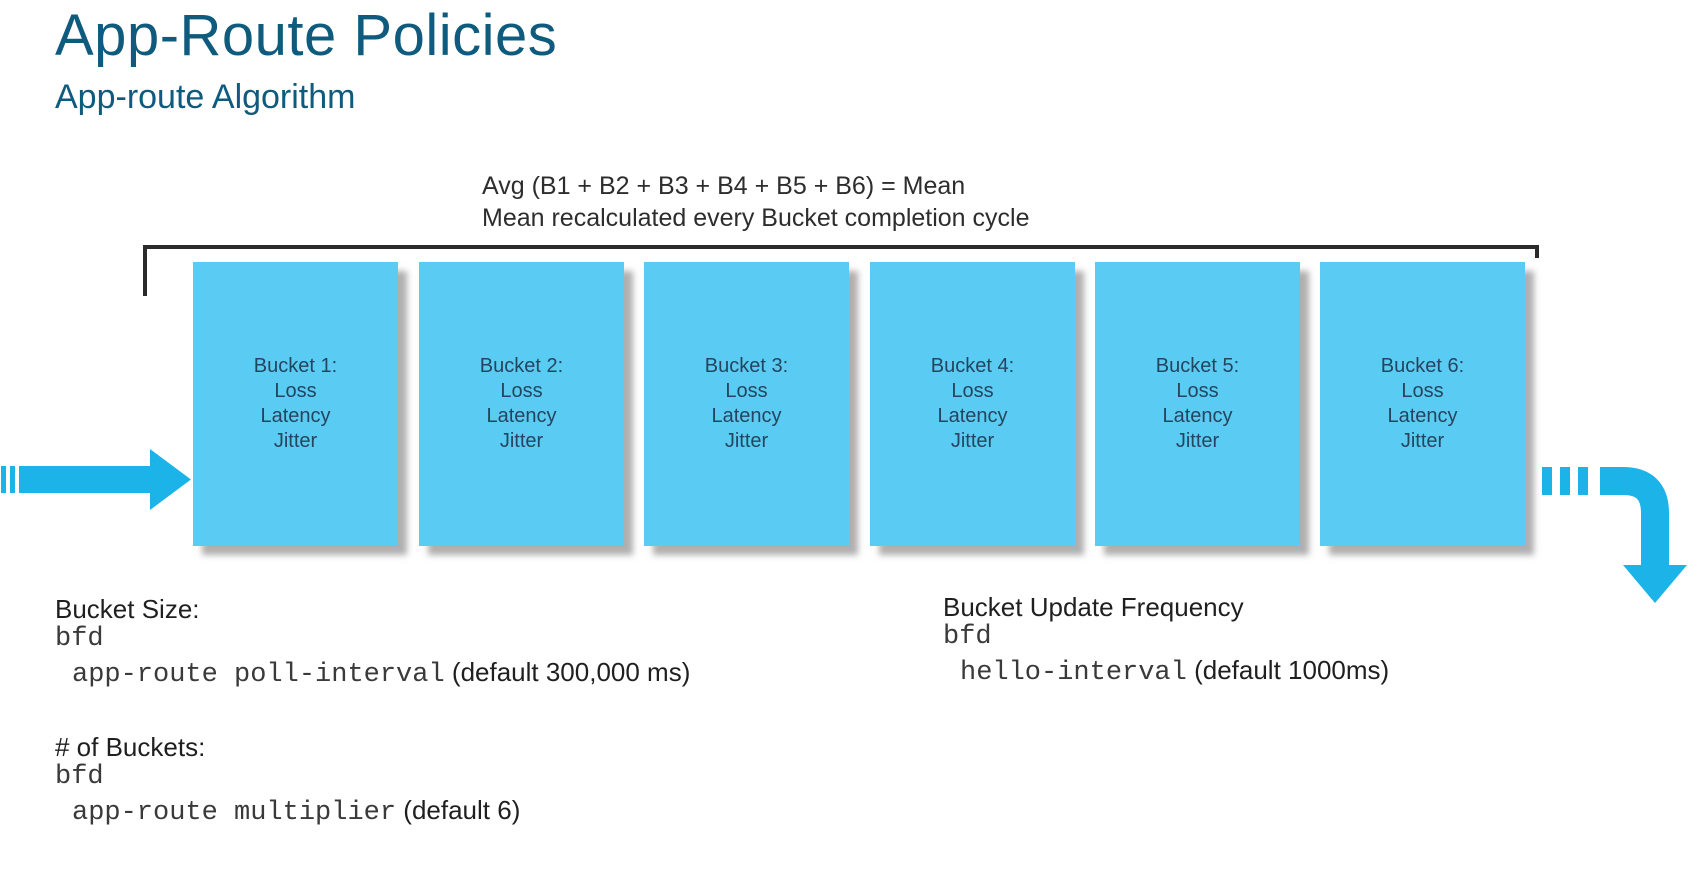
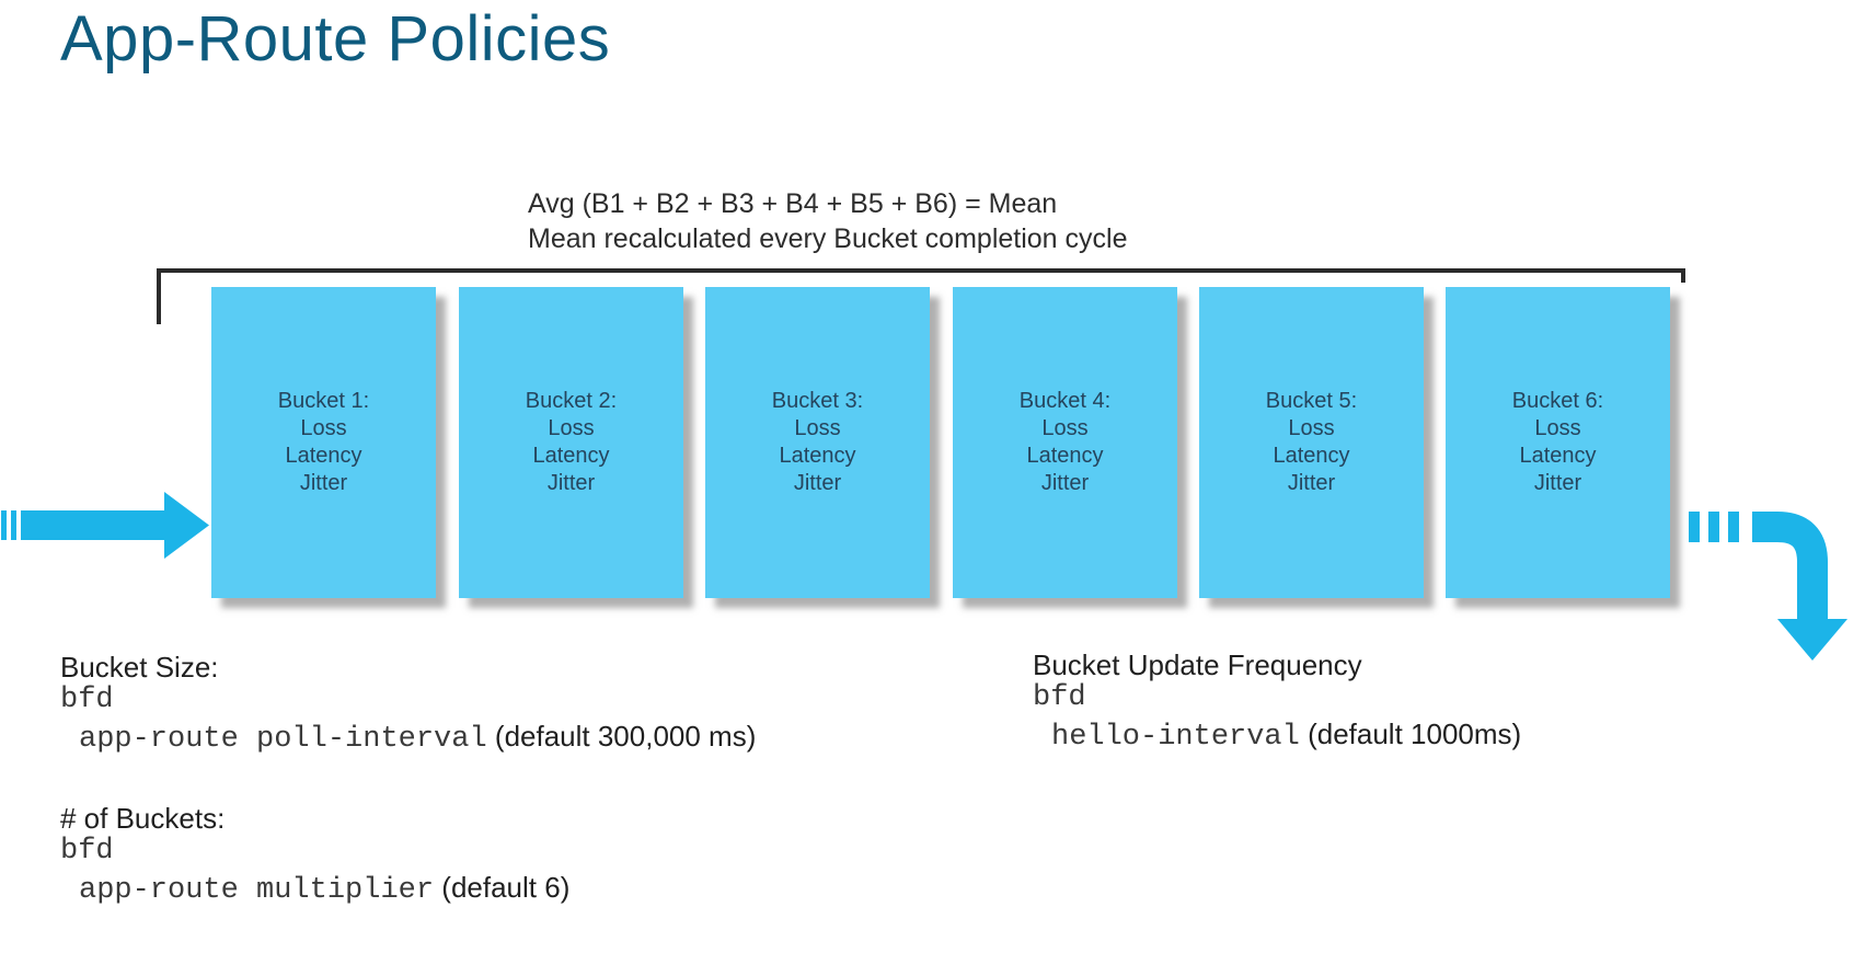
  App-Route Policies
- App-route Algorithm
  Avg (B1 + B2 + B3 + B4 + B5 + B6) = Mean
  Mean recalculated every Bucket completion cycle
  Bucket 1:
  Loss
  Latency
  Jitter
  Bucket 2:
  Loss
  Latency
  Jitter
  Bucket 3:
  Loss
  Latency
  Jitter
  Bucket 4:
  Loss
  Latency
  Jitter
  Bucket 5:
  Loss
  Latency
  Jitter
  Bucket 6:
  Loss
  Latency
  Jitter
  Bucket Size:
  bfd
  app-route poll-interval (default 300,000 ms)
  # of Buckets:
  bfd
  app-route multiplier (default 6)
  Bucket Update Frequency
  bfd
  hello-interval (default 1000ms)
